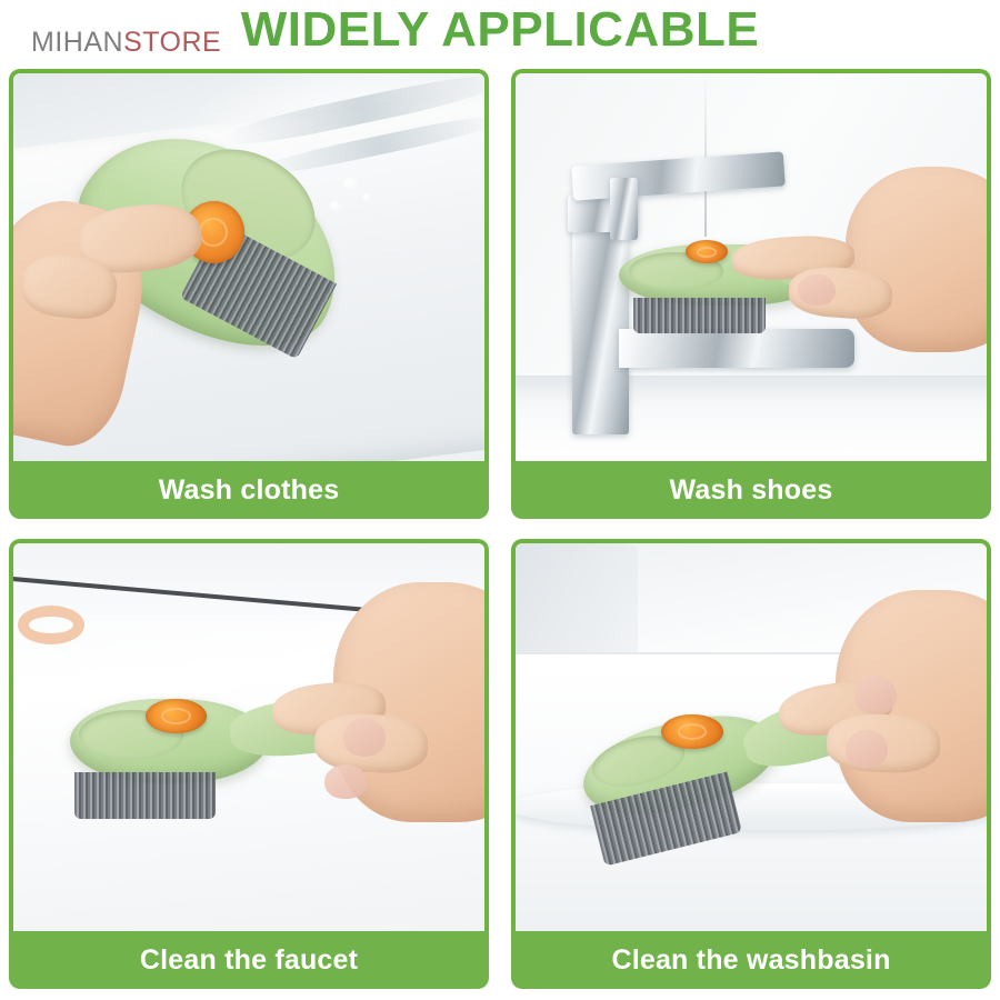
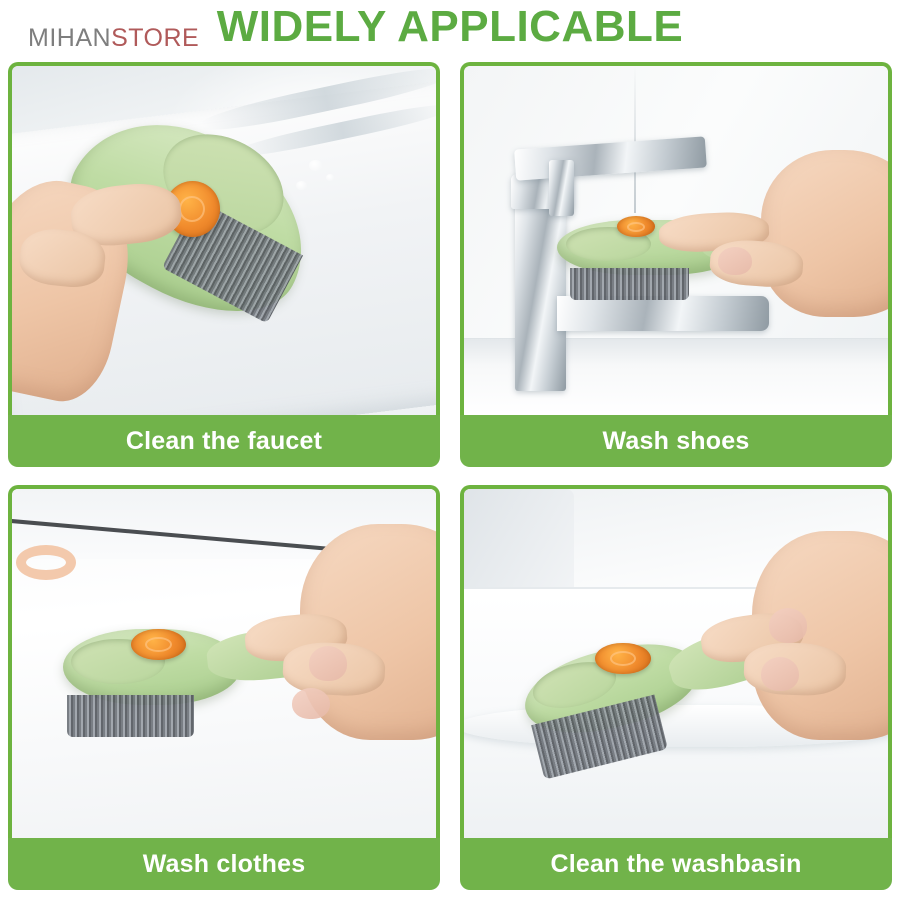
  WIDELY APPLICABLE
  MIHANSTORE
- Wash clothes
+ Clean the faucet
  Wash shoes
- Clean the faucet
+ Wash clothes
  Clean the washbasin
